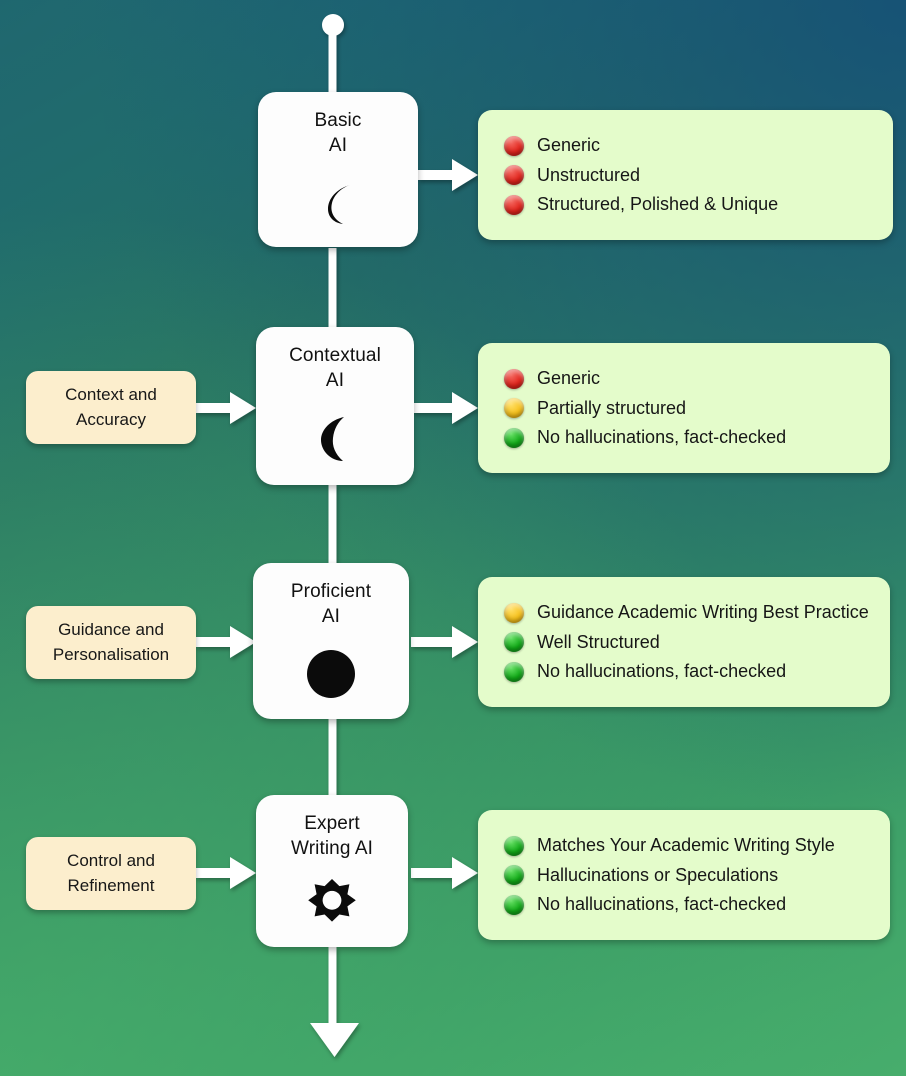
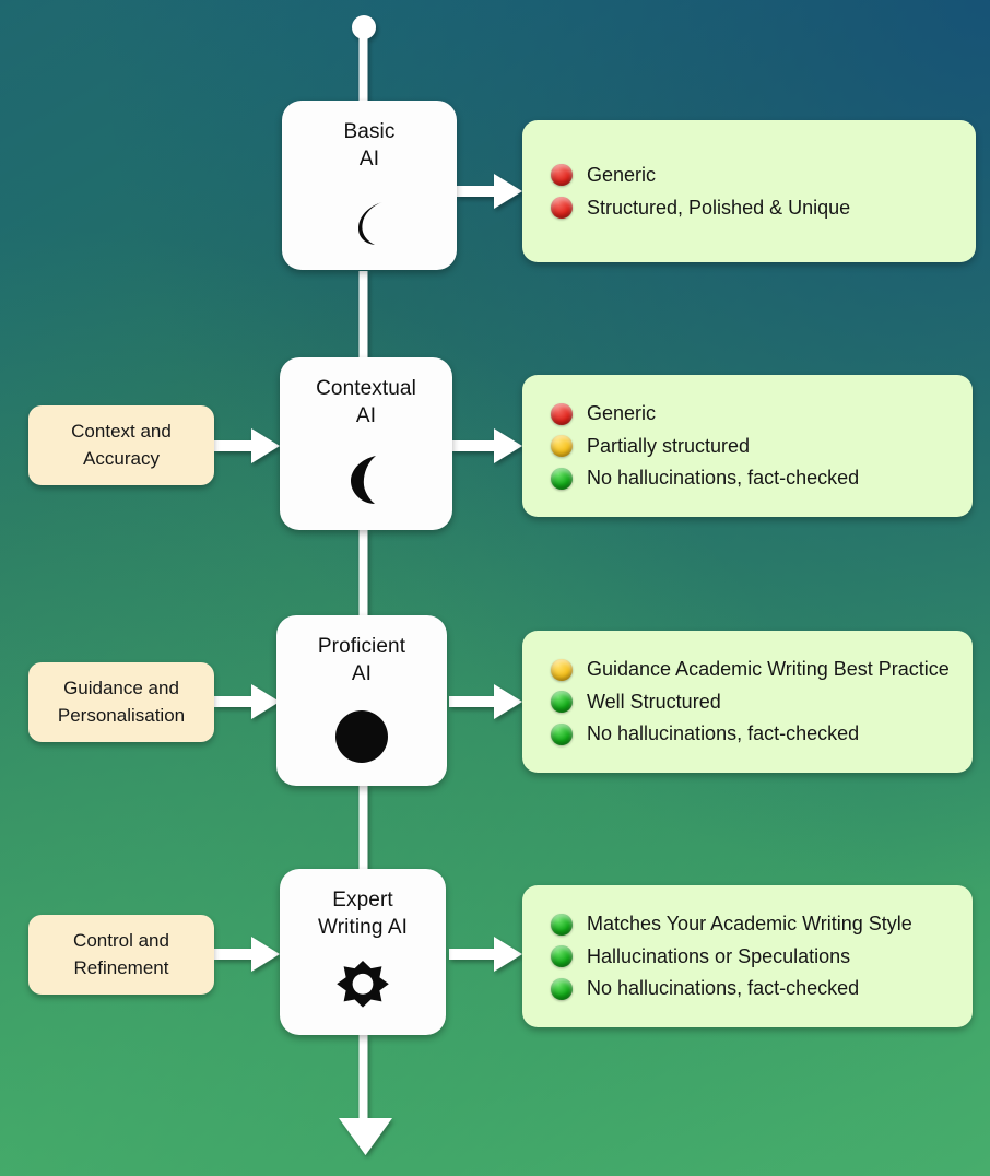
  Basic
  AI
  Generic
- Unstructured
  Structured, Polished & Unique
  Context and
  Accuracy
  Contextual
  AI
  Generic
  Partially structured
  No hallucinations, fact-checked
  Guidance and
  Personalisation
  Proficient
  AI
  Guidance Academic Writing Best Practice
  Well Structured
  No hallucinations, fact-checked
  Control and
  Refinement
  Expert
  Writing AI
  Matches Your Academic Writing Style
  Hallucinations or Speculations
  No hallucinations, fact-checked
